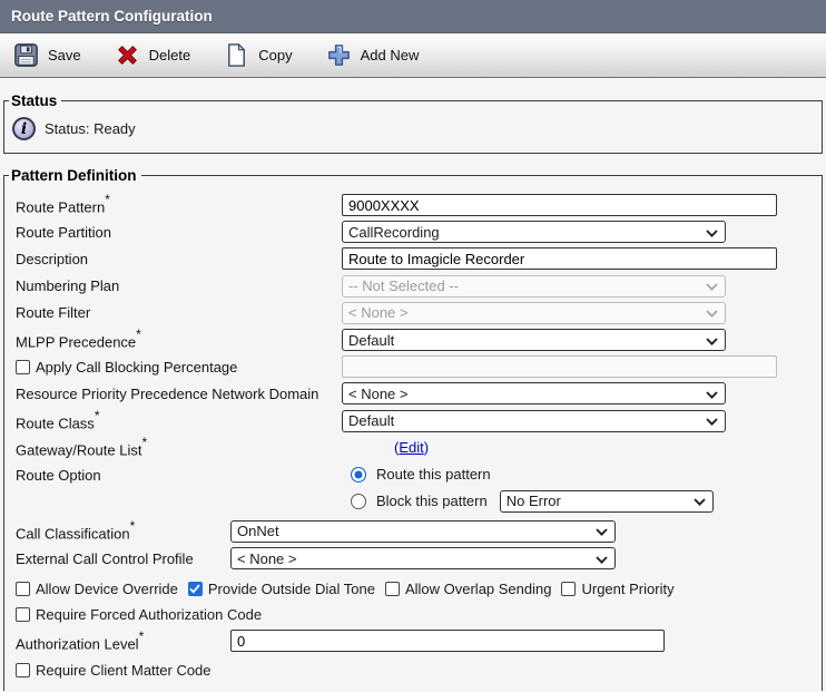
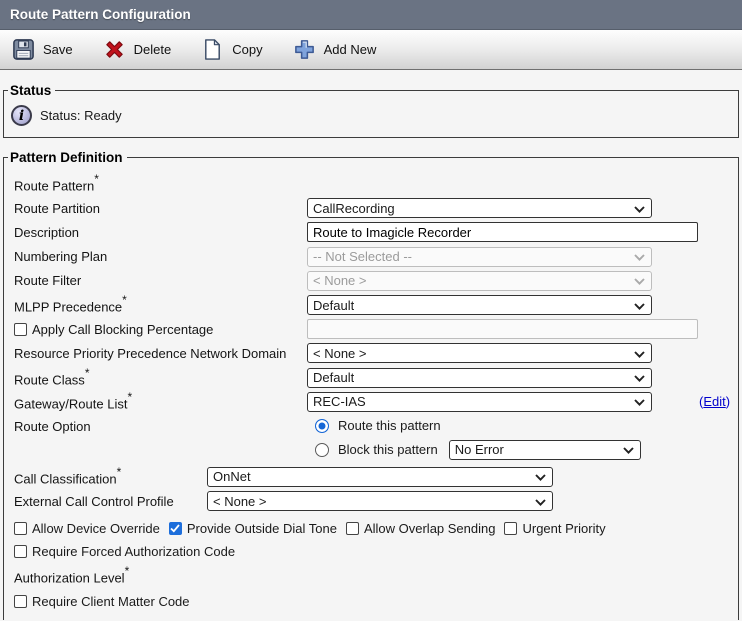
  Route Pattern Configuration
  Save
  Delete
  Copy
  Add New
  Status
  i
  Status: Ready
  Pattern Definition
  Route Pattern*
- 9000XXXX
  Route Partition
  CallRecording
  Description
  Route to Imagicle Recorder
  Numbering Plan
  -- Not Selected --
  Route Filter
  < None >
  MLPP Precedence*
  Default
  Apply Call Blocking Percentage
  Resource Priority Precedence Network Domain
  < None >
  Route Class*
  Default
  Gateway/Route List*
+ REC-IAS
  (Edit)
  Route Option
  Route this pattern
  Block this pattern
  No Error
  Call Classification*
  OnNet
  External Call Control Profile
  < None >
  Allow Device Override
  Provide Outside Dial Tone
  Allow Overlap Sending
  Urgent Priority
  Require Forced Authorization Code
  Authorization Level*
- 0
  Require Client Matter Code
